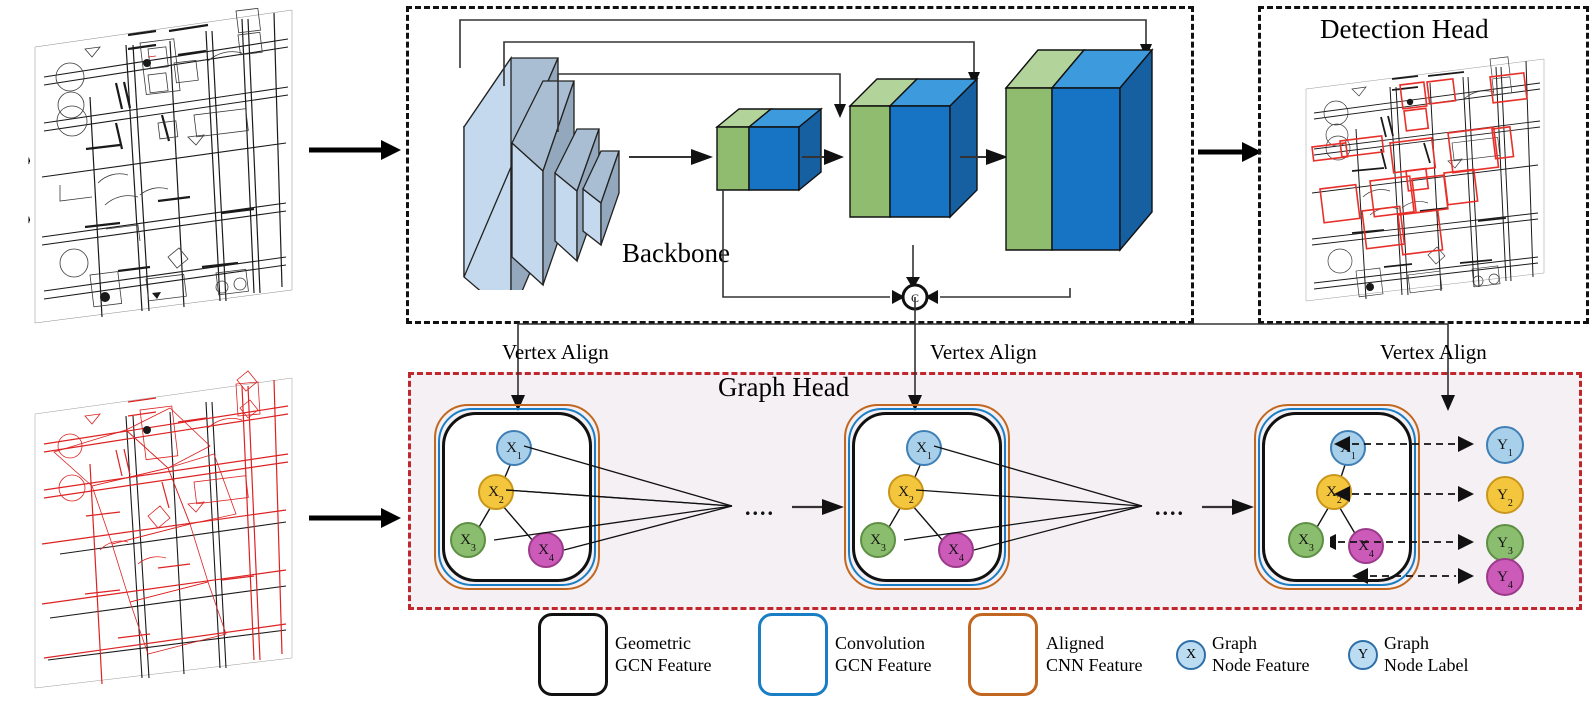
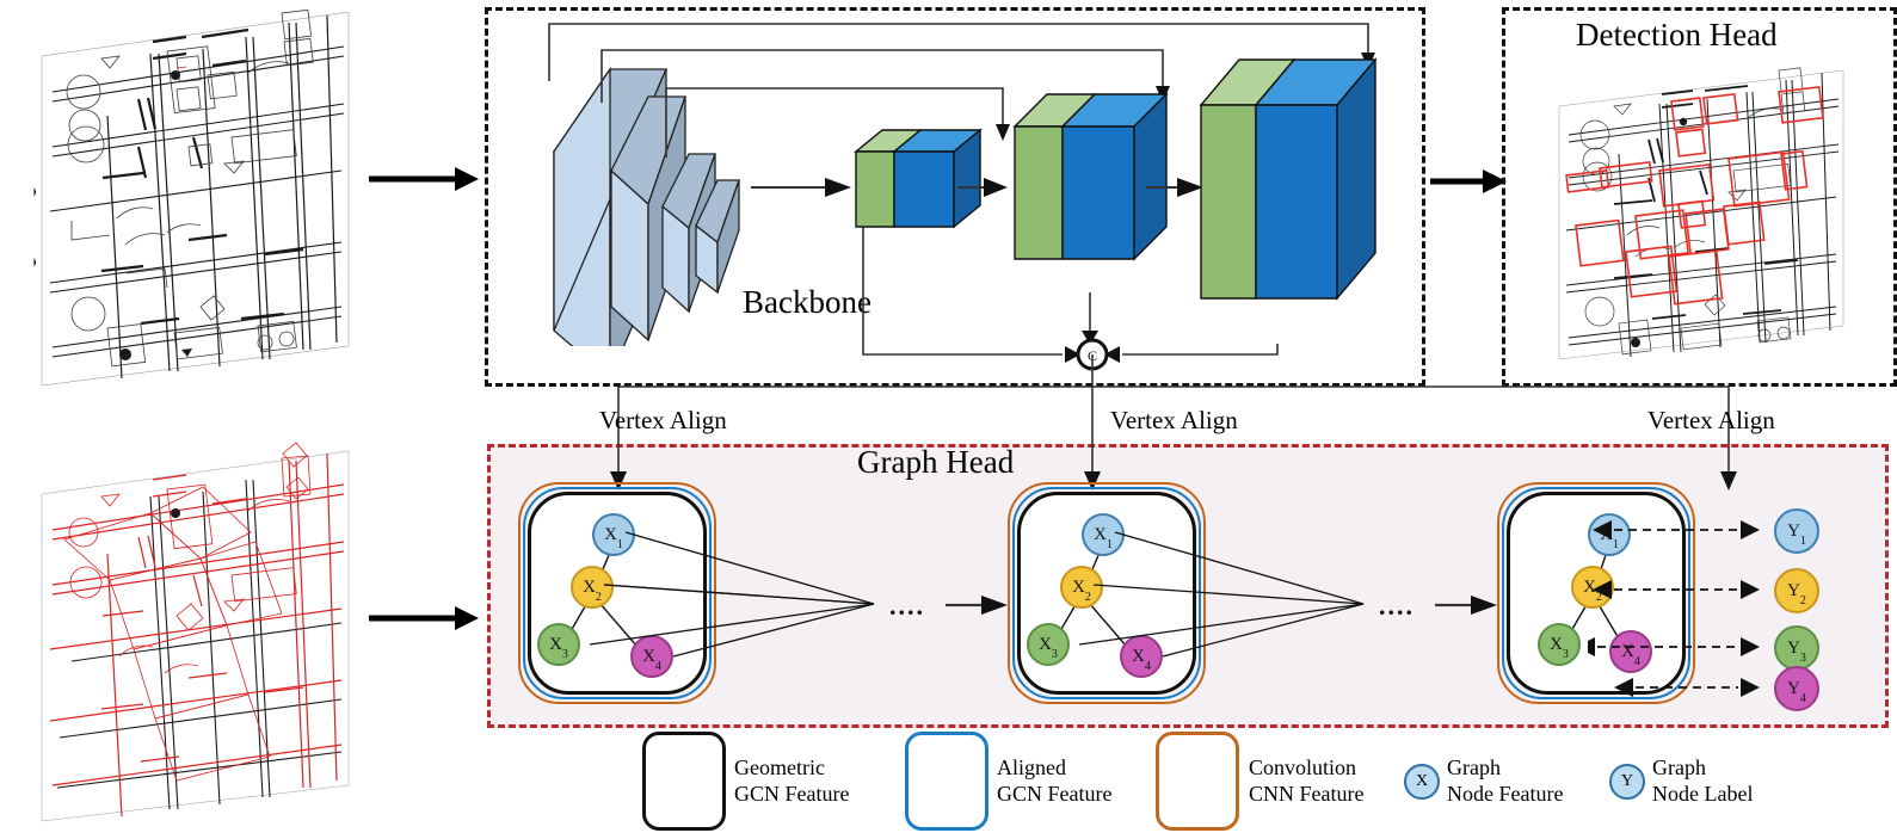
  Backbone
  Detection Head
  Graph Head
  Vertex Align
  Vertex Align
  Vertex Align
  X1
  X2
  X3
  X4
  ....
  X1
  X2
  X3
  X4
  ....
  X2
  X3
  X4
  Y1
  Y2
  Y3
  Y4
  Geometric
  GCN Feature
- Convolution
+ Aligned
  GCN Feature
- Aligned
+ Convolution
  CNN Feature
  X
  Graph
  Node Feature
  Y
  Graph
  Node Label
